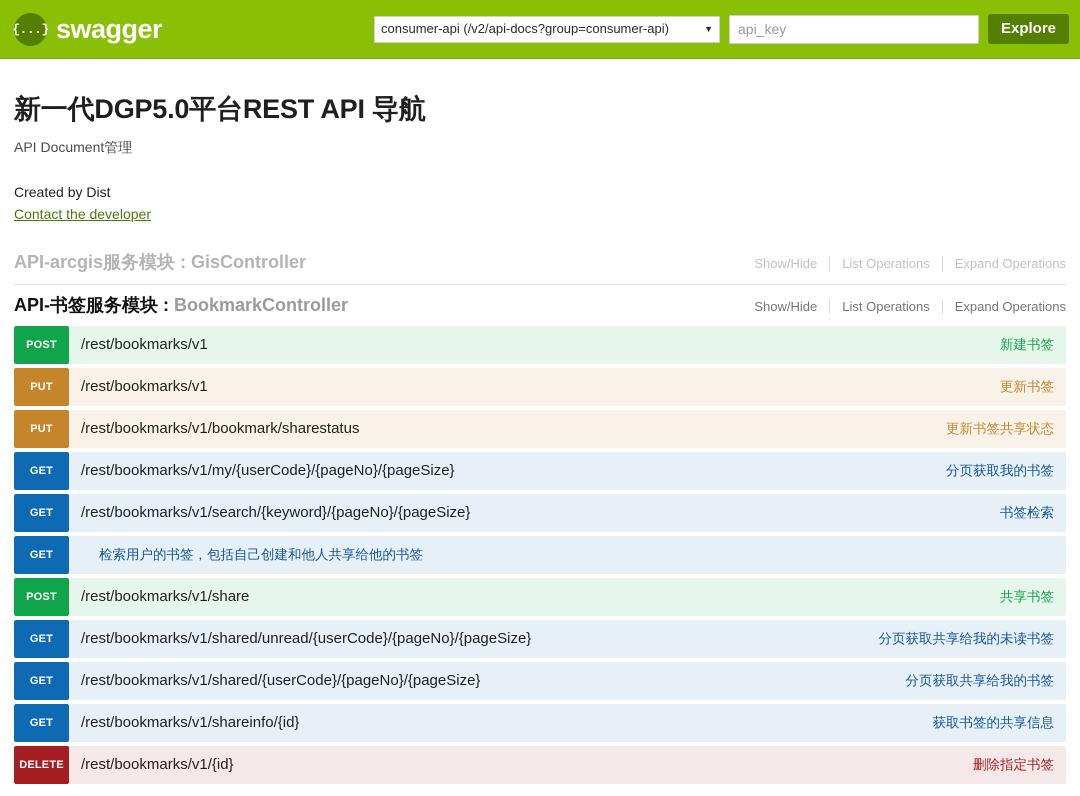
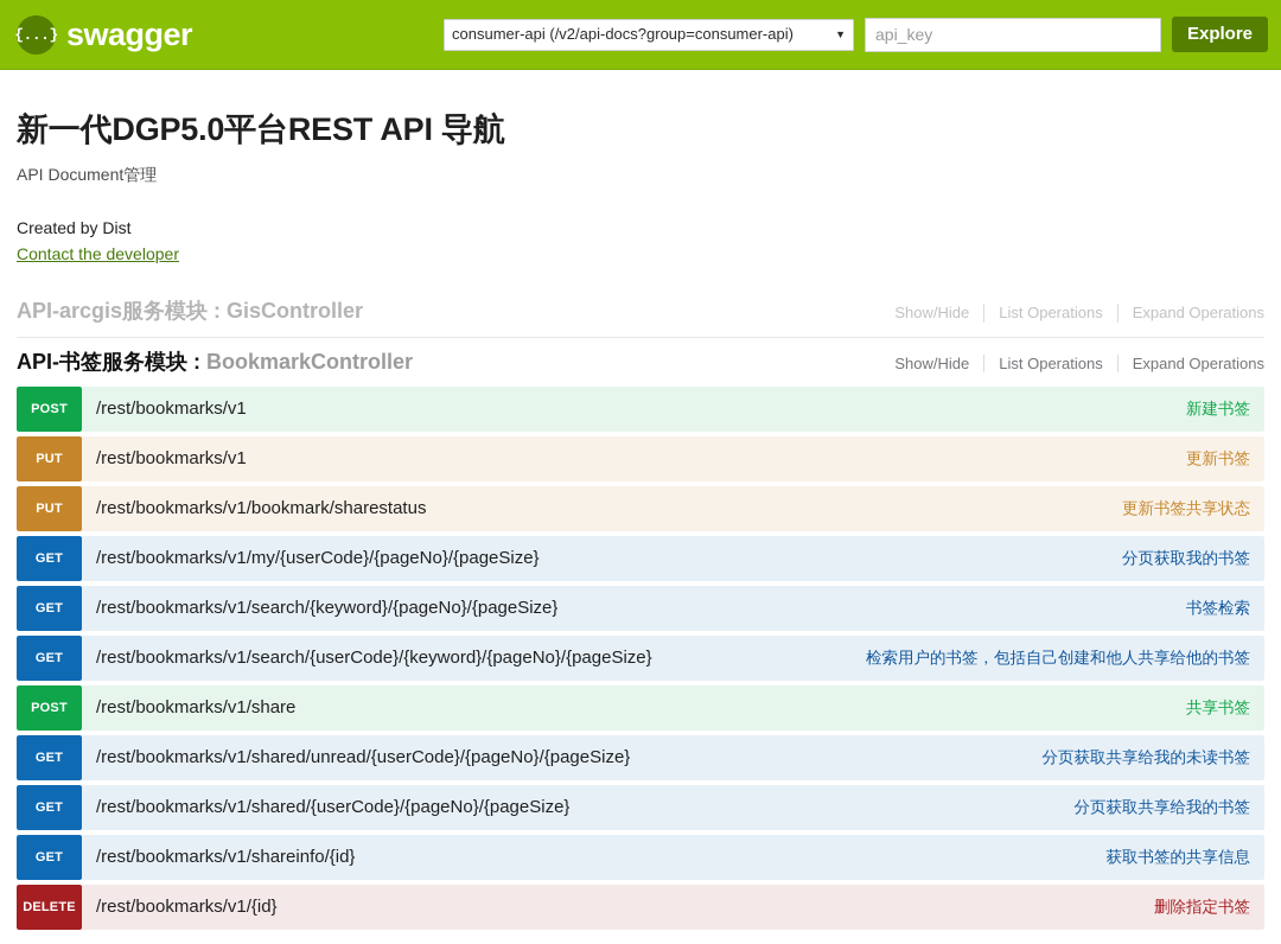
  {...}
  swagger
  consumer-api (/v2/api-docs?group=consumer-api)
  ▼
  api_key
  Explore
  新一代DGP5.0平台REST API 导航
  API Document管理
  Created by Dist
  Contact the developer
  API-arcgis服务模块 : GisController
  Show/Hide
  List Operations
  Expand Operations
  API-书签服务模块 : BookmarkController
  Show/Hide
  List Operations
  Expand Operations
  POST
  /rest/bookmarks/v1
  新建书签
  PUT
  /rest/bookmarks/v1
  更新书签
  PUT
  /rest/bookmarks/v1/bookmark/sharestatus
  更新书签共享状态
  GET
  /rest/bookmarks/v1/my/{userCode}/{pageNo}/{pageSize}
  分页获取我的书签
  GET
  /rest/bookmarks/v1/search/{keyword}/{pageNo}/{pageSize}
  书签检索
  GET
+ /rest/bookmarks/v1/search/{userCode}/{keyword}/{pageNo}/{pageSize}
  检索用户的书签，包括自己创建和他人共享给他的书签
  POST
  /rest/bookmarks/v1/share
  共享书签
  GET
  /rest/bookmarks/v1/shared/unread/{userCode}/{pageNo}/{pageSize}
  分页获取共享给我的未读书签
  GET
  /rest/bookmarks/v1/shared/{userCode}/{pageNo}/{pageSize}
  分页获取共享给我的书签
  GET
  /rest/bookmarks/v1/shareinfo/{id}
  获取书签的共享信息
  DELETE
  /rest/bookmarks/v1/{id}
  删除指定书签
